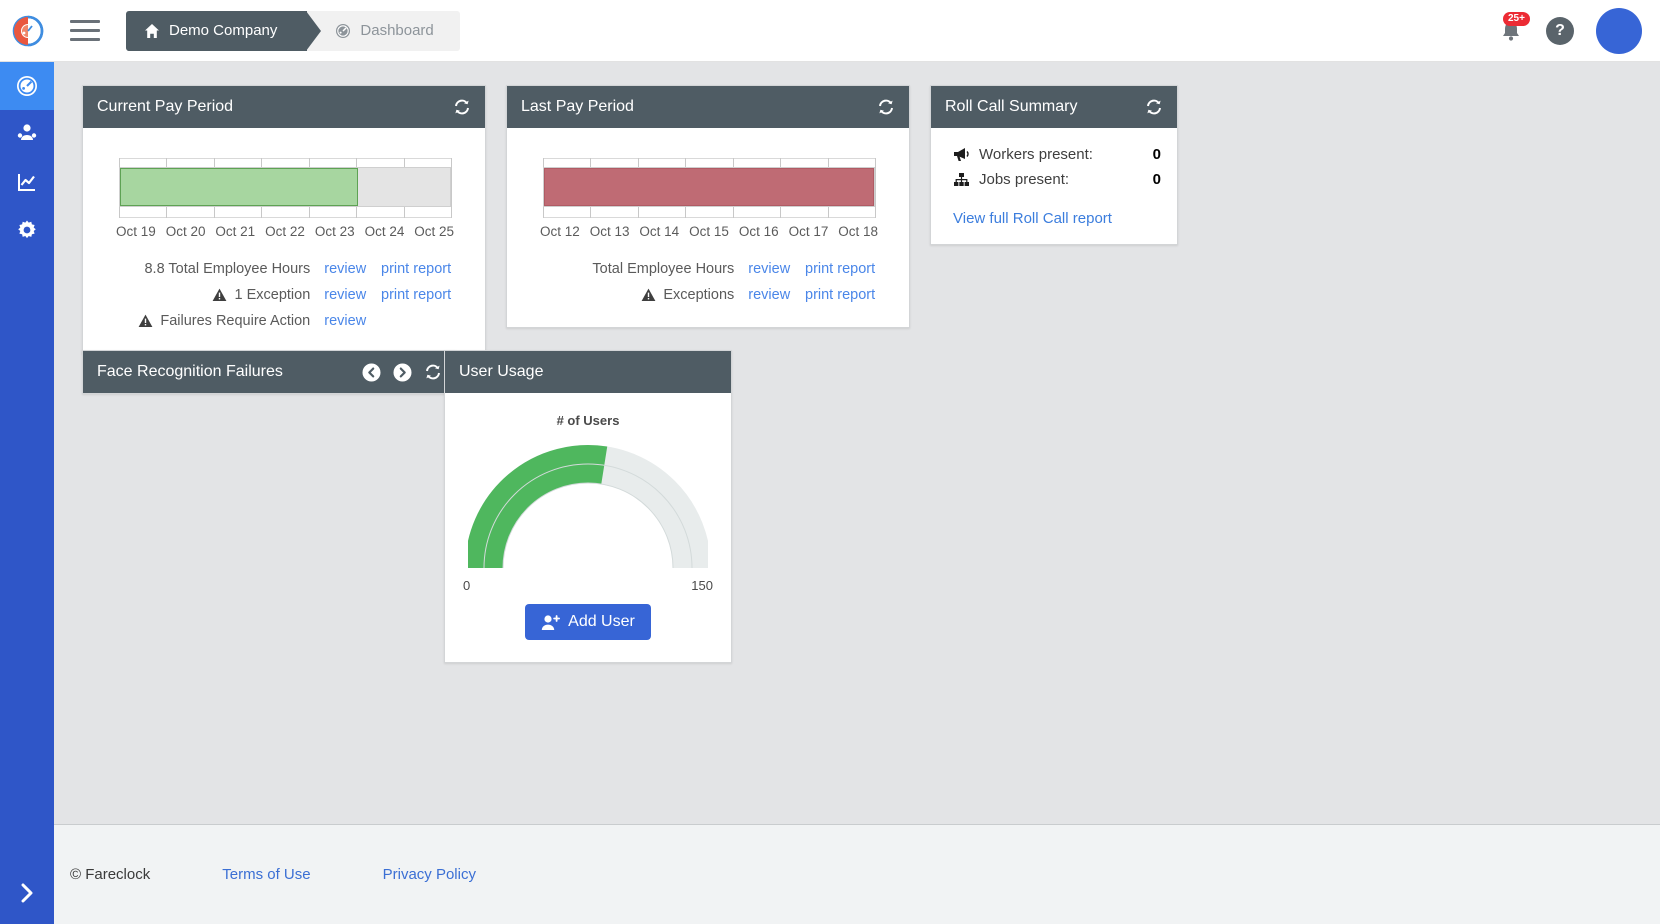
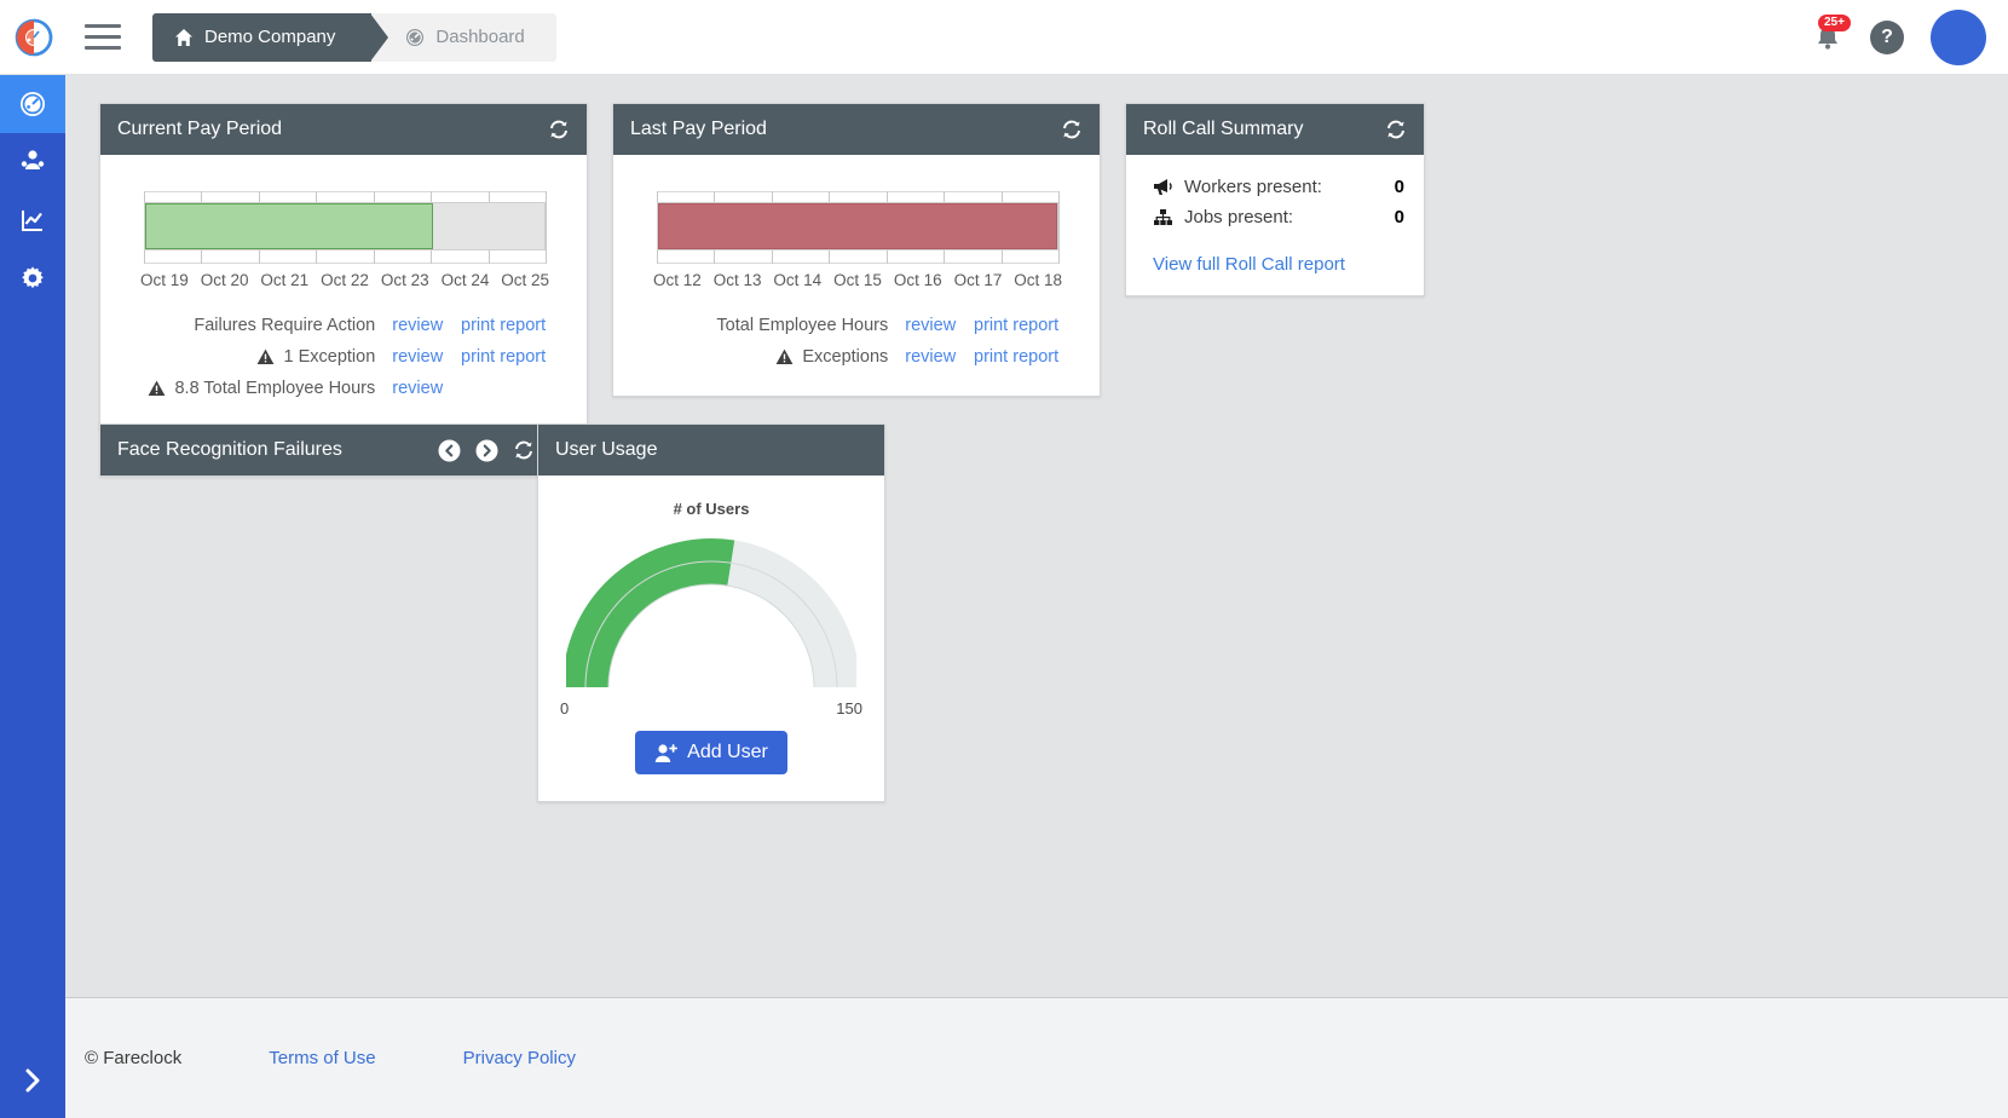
  Demo Company
  Dashboard
  25+
  ?
  Current Pay Period
  Oct 19
  Oct 20
  Oct 21
  Oct 22
  Oct 23
  Oct 24
  Oct 25
- 8.8 Total Employee Hours
+ Failures Require Action
  review
  print report
  1 Exception
  review
  print report
- Failures Require Action
+ 8.8 Total Employee Hours
  review
  Last Pay Period
  Oct 12
  Oct 13
  Oct 14
  Oct 15
  Oct 16
  Oct 17
  Oct 18
  Total Employee Hours
  review
  print report
  Exceptions
  review
  print report
  Roll Call Summary
  Workers present:
  0
  Jobs present:
  0
  View full Roll Call report
  Face Recognition Failures
  User Usage
  # of Users
  0
  150
  Add User
  © Fareclock
  Terms of Use
  Privacy Policy
